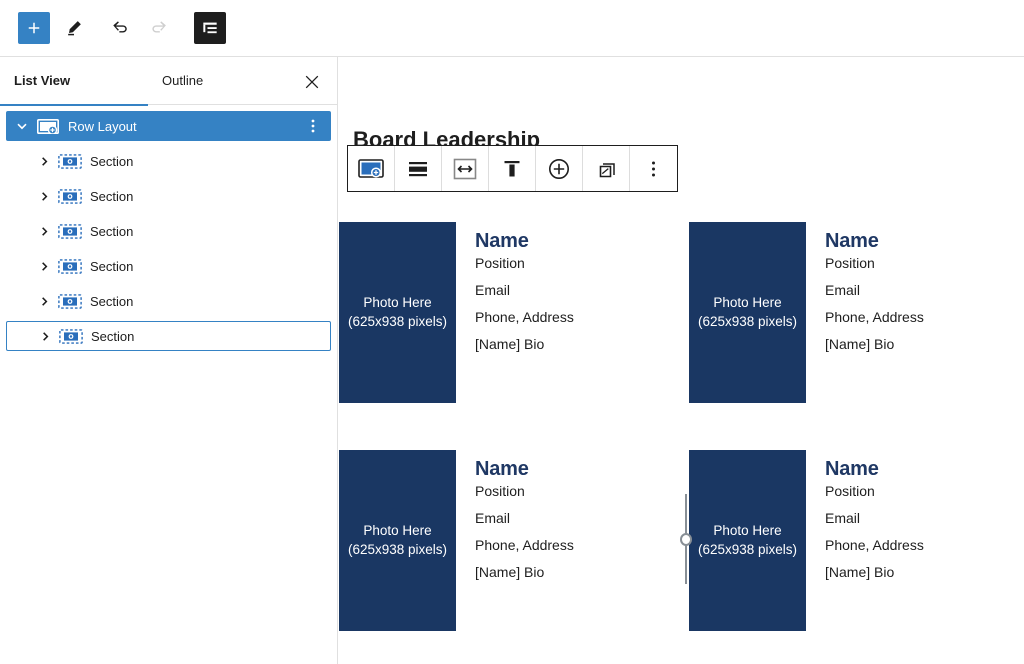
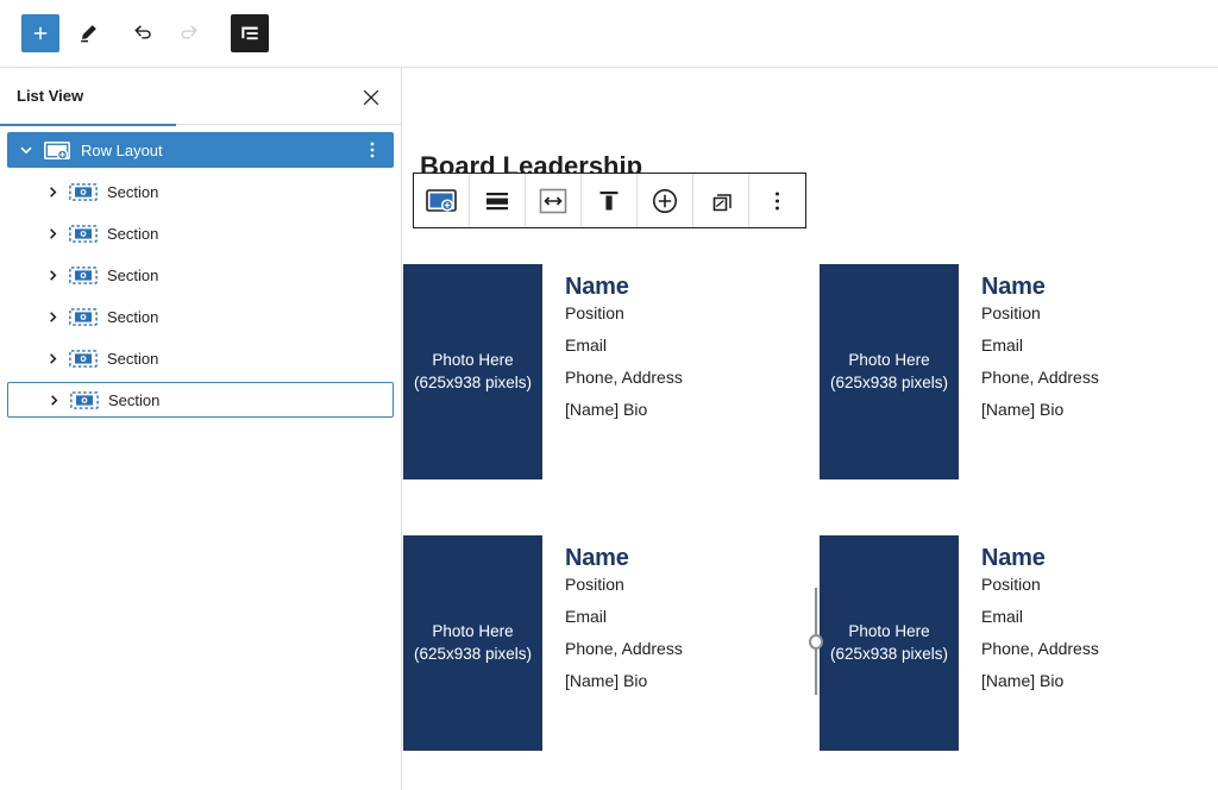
  List View
- Outline
  Row Layout
  Section
  Section
  Section
  Section
  Section
  Section
  Board Leadership
  Photo Here
  (625x938 pixels)
  Name
  Position
  Email
  Phone, Address
  [Name] Bio
  Photo Here
  (625x938 pixels)
  Name
  Position
  Email
  Phone, Address
  [Name] Bio
  Photo Here
  (625x938 pixels)
  Name
  Position
  Email
  Phone, Address
  [Name] Bio
  Photo Here
  (625x938 pixels)
  Name
  Position
  Email
  Phone, Address
  [Name] Bio
